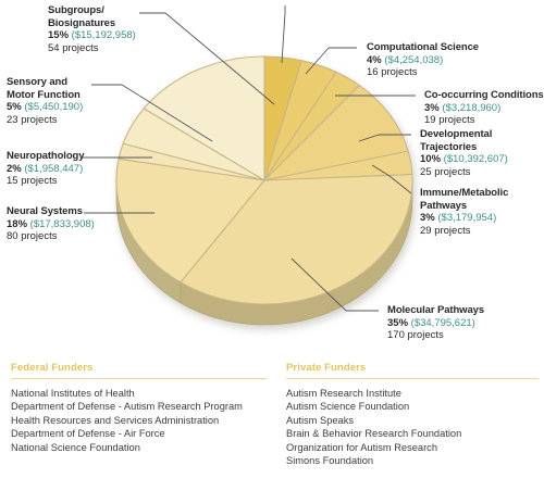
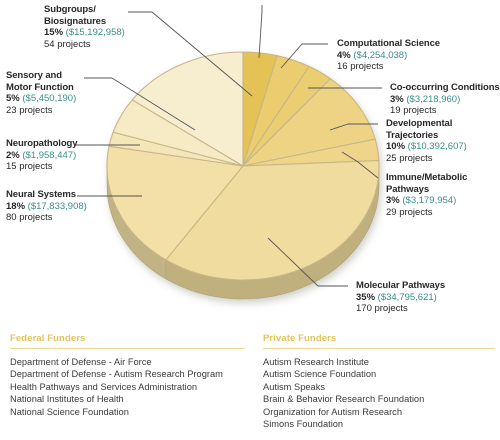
  Subgroups/
  Biosignatures
  15% ($15,192,958)
  54 projects
  Sensory and
  Motor Function
  5% ($5,450,190)
  23 projects
  Neuropathology
  2% ($1,958,447)
  15 projects
  Neural Systems
  18% ($17,833,908)
  80 projects
  Computational Science
  4% ($4,254,038)
  16 projects
  Co-occurring Conditions
  3% ($3,218,960)
  19 projects
  Developmental
  Trajectories
  10% ($10,392,607)
  25 projects
  Immune/Metabolic
  Pathways
  3% ($3,179,954)
  29 projects
  Molecular Pathways
  35% ($34,795,621)
  170 projects
  Federal Funders
- National Institutes of Health
+ Department of Defense - Air Force
  Department of Defense - Autism Research Program
- Health Resources and Services Administration
+ Health Pathways and Services Administration
- Department of Defense - Air Force
+ National Institutes of Health
  National Science Foundation
  Private Funders
  Autism Research Institute
  Autism Science Foundation
  Autism Speaks
  Brain & Behavior Research Foundation
  Organization for Autism Research
  Simons Foundation
